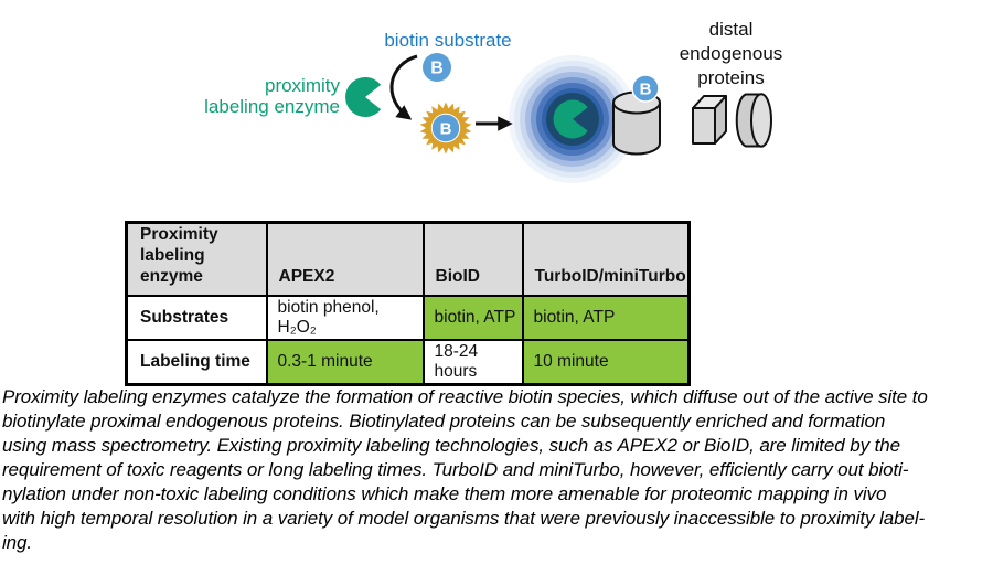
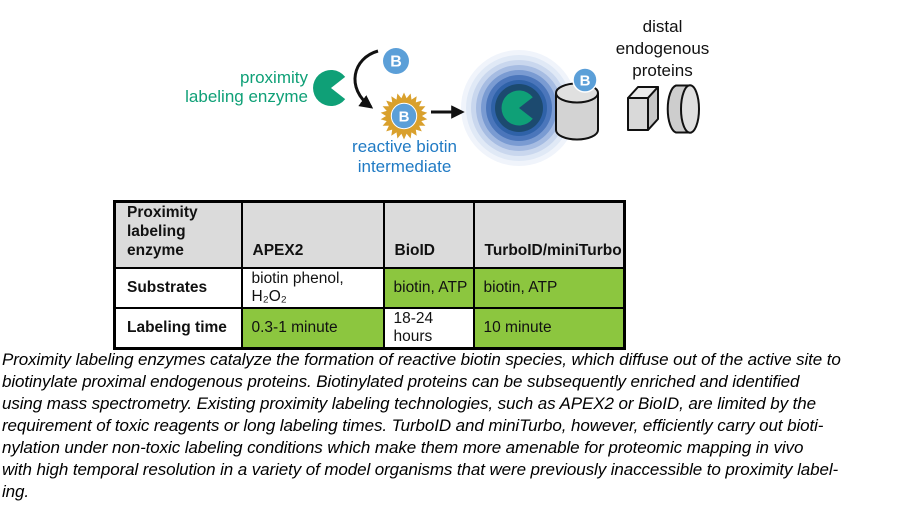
  B
  B
  B
- biotin substrate
  proximity
  labeling enzyme
+ reactive biotin
+ intermediate
  distal
  endogenous
  proteins
  Proximity labeling enzyme	APEX2	BioID	TurboID/miniTurbo
  Substrates	biotin phenol, H₂O₂	biotin, ATP	biotin, ATP
  Labeling time	0.3-1 minute	18-24 hours	10 minute
  Proximity labeling enzymes catalyze the formation of reactive biotin species, which diffuse out of the active site to
- biotinylate proximal endogenous proteins. Biotinylated proteins can be subsequently enriched and formation
+ biotinylate proximal endogenous proteins. Biotinylated proteins can be subsequently enriched and identified
  using mass spectrometry. Existing proximity labeling technologies, such as APEX2 or BioID, are limited by the
  requirement of toxic reagents or long labeling times. TurboID and miniTurbo, however, efficiently carry out bioti-
  nylation under non-toxic labeling conditions which make them more amenable for proteomic mapping in vivo
  with high temporal resolution in a variety of model organisms that were previously inaccessible to proximity label-
  ing.
